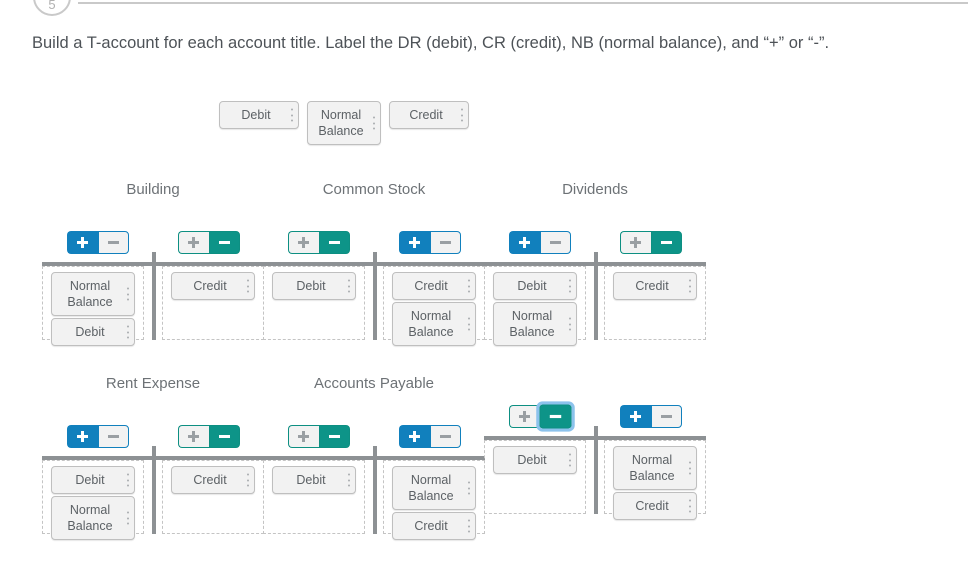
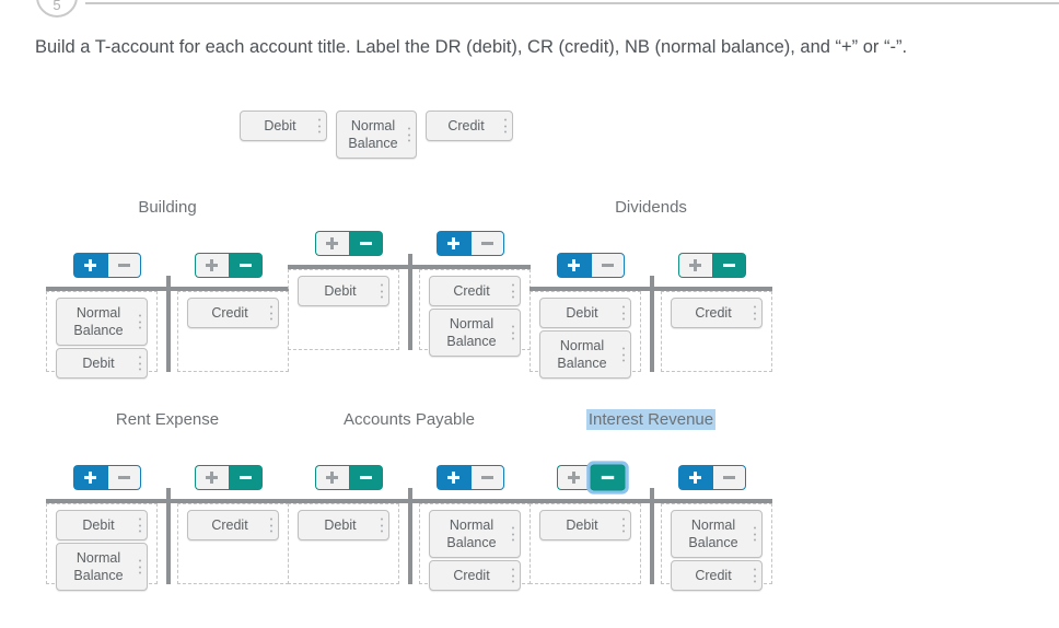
  5
  Build a T-account for each account title. Label the DR (debit), CR (credit), NB (normal balance), and “+” or “-”.
  Debit
  Normal Balance
  Credit
  Building
  Normal Balance
  Debit
  Credit
- Common Stock
  Debit
  Credit
  Normal Balance
  Dividends
  Debit
  Normal Balance
  Credit
  Rent Expense
  Debit
  Normal Balance
  Credit
  Accounts Payable
  Debit
  Normal Balance
  Credit
+ Interest Revenue
  Debit
  Normal Balance
  Credit
